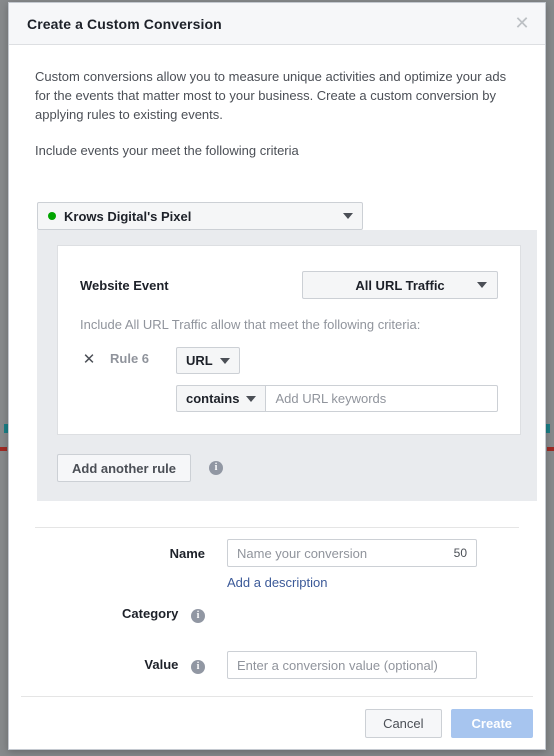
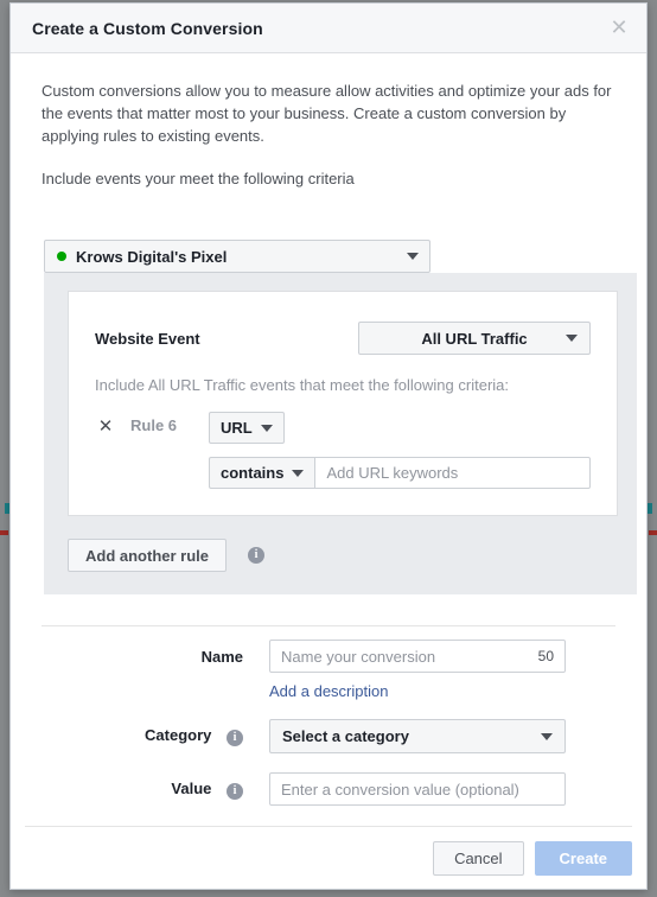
  Create a Custom Conversion
  ✕
- Custom conversions allow you to measure unique activities and optimize your ads for the events that matter most to your business. Create a custom conversion by applying rules to existing events.
+ Custom conversions allow you to measure allow activities and optimize your ads for the events that matter most to your business. Create a custom conversion by applying rules to existing events.
  Include events your meet the following criteria
  Krows Digital's Pixel
  Website Event
  All URL Traffic
- Include All URL Traffic allow that meet the following criteria:
+ Include All URL Traffic events that meet the following criteria:
  ✕
  Rule 6
  URL
  contains
  Add URL keywords
  Add another rule
  i
  Name
  Name your conversion
  50
  Add a description
  Category i
+ Select a category
  Value i
  Enter a conversion value (optional)
  Cancel
  Create
